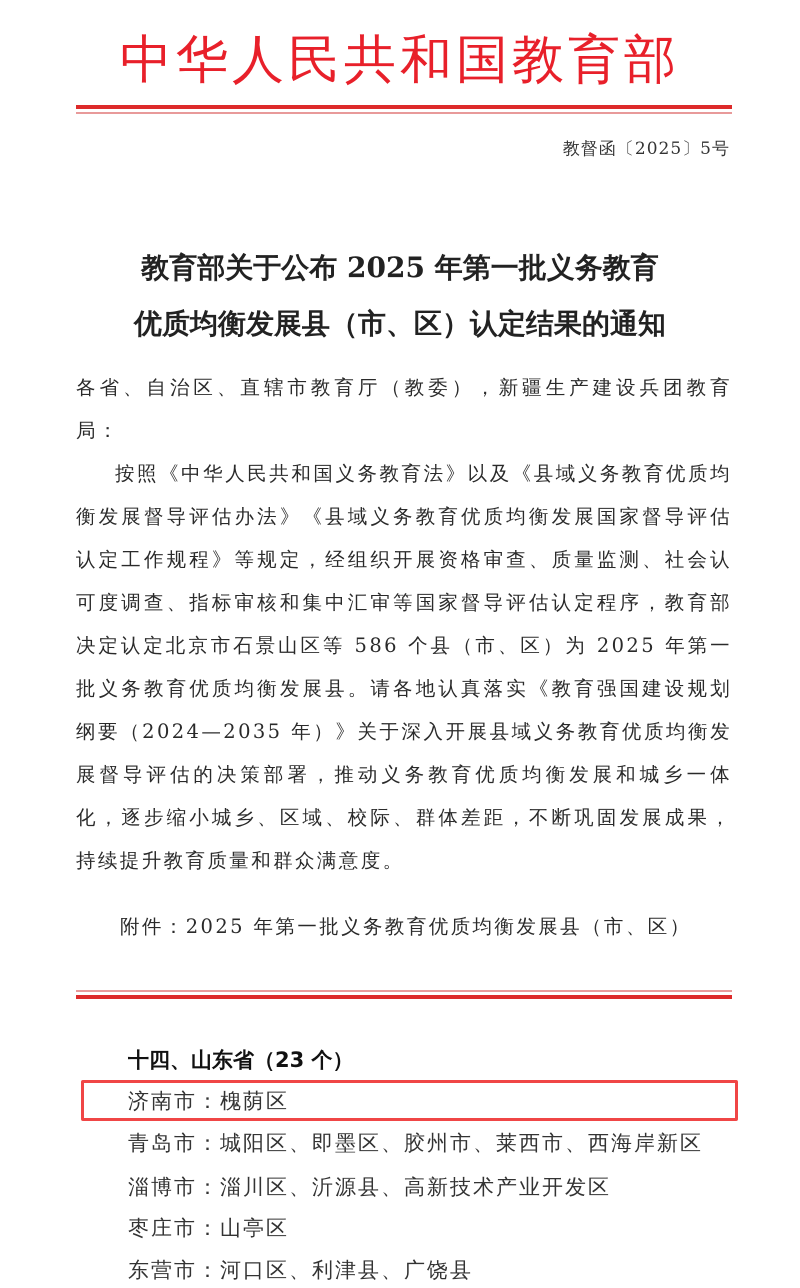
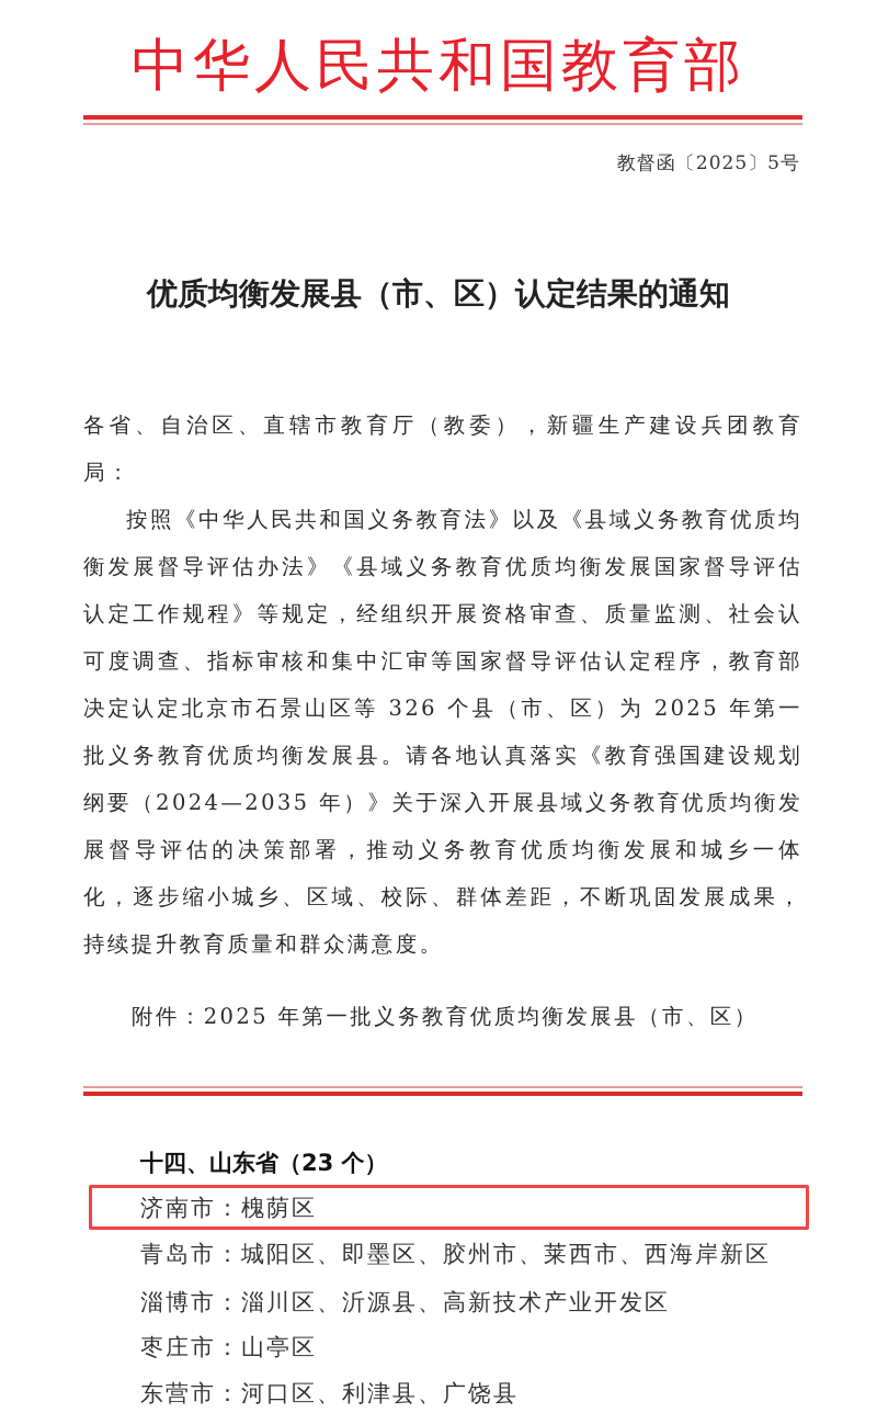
  中华人民共和国教育部
  教督函〔2025〕5号
- 教育部关于公布 2025 年第一批义务教育
  优质均衡发展县（市、区）认定结果的通知
  各省、自治区、直辖市教育厅（教委），新疆生产建设兵团教育局：
- 按照《中华人民共和国义务教育法》以及《县域义务教育优质均衡发展督导评估办法》《县域义务教育优质均衡发展国家督导评估认定工作规程》等规定，经组织开展资格审查、质量监测、社会认可度调查、指标审核和集中汇审等国家督导评估认定程序，教育部决定认定北京市石景山区等 586 个县（市、区）为 2025 年第一批义务教育优质均衡发展县。请各地认真落实《教育强国建设规划纲要（2024—2035 年）》关于深入开展县域义务教育优质均衡发展督导评估的决策部署，推动义务教育优质均衡发展和城乡一体化，逐步缩小城乡、区域、校际、群体差距，不断巩固发展成果，持续提升教育质量和群众满意度。
+ 按照《中华人民共和国义务教育法》以及《县域义务教育优质均衡发展督导评估办法》《县域义务教育优质均衡发展国家督导评估认定工作规程》等规定，经组织开展资格审查、质量监测、社会认可度调查、指标审核和集中汇审等国家督导评估认定程序，教育部决定认定北京市石景山区等 326 个县（市、区）为 2025 年第一批义务教育优质均衡发展县。请各地认真落实《教育强国建设规划纲要（2024—2035 年）》关于深入开展县域义务教育优质均衡发展督导评估的决策部署，推动义务教育优质均衡发展和城乡一体化，逐步缩小城乡、区域、校际、群体差距，不断巩固发展成果，持续提升教育质量和群众满意度。
  附件：2025 年第一批义务教育优质均衡发展县（市、区）
  十四、山东省（23 个）
  济南市：槐荫区
  青岛市：城阳区、即墨区、胶州市、莱西市、西海岸新区
  淄博市：淄川区、沂源县、高新技术产业开发区
  枣庄市：山亭区
  东营市：河口区、利津县、广饶县
